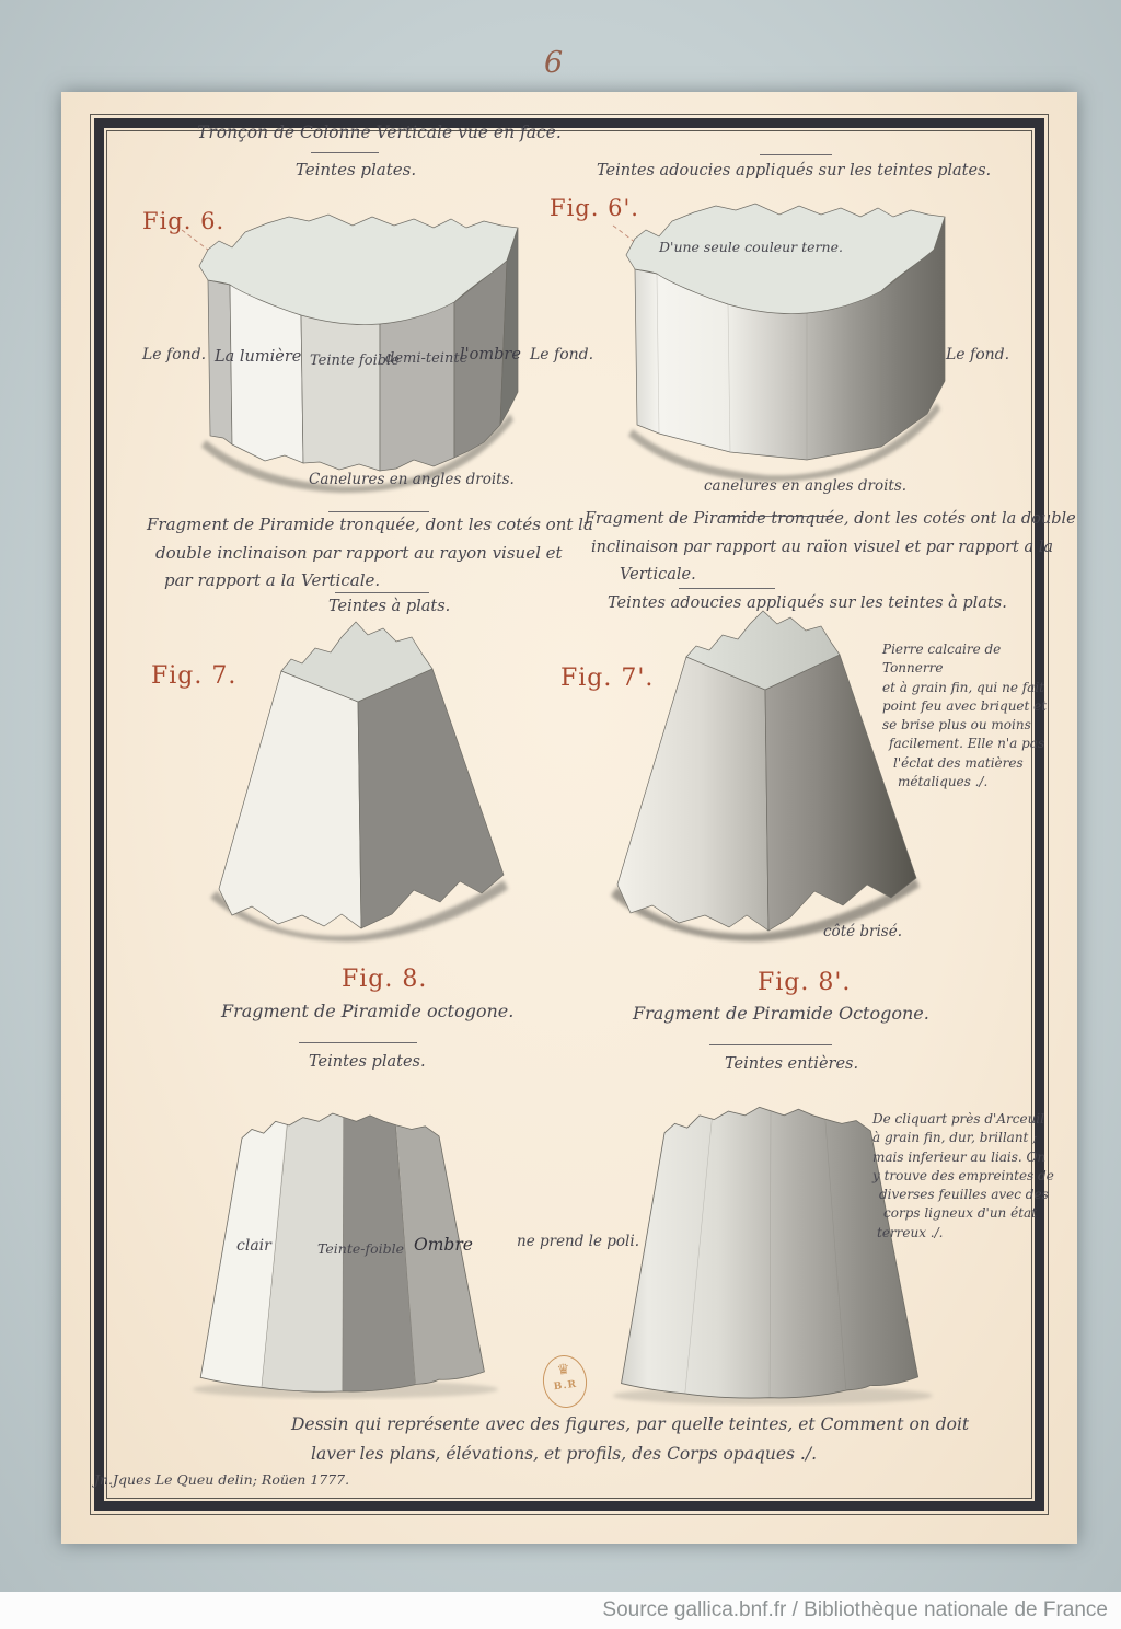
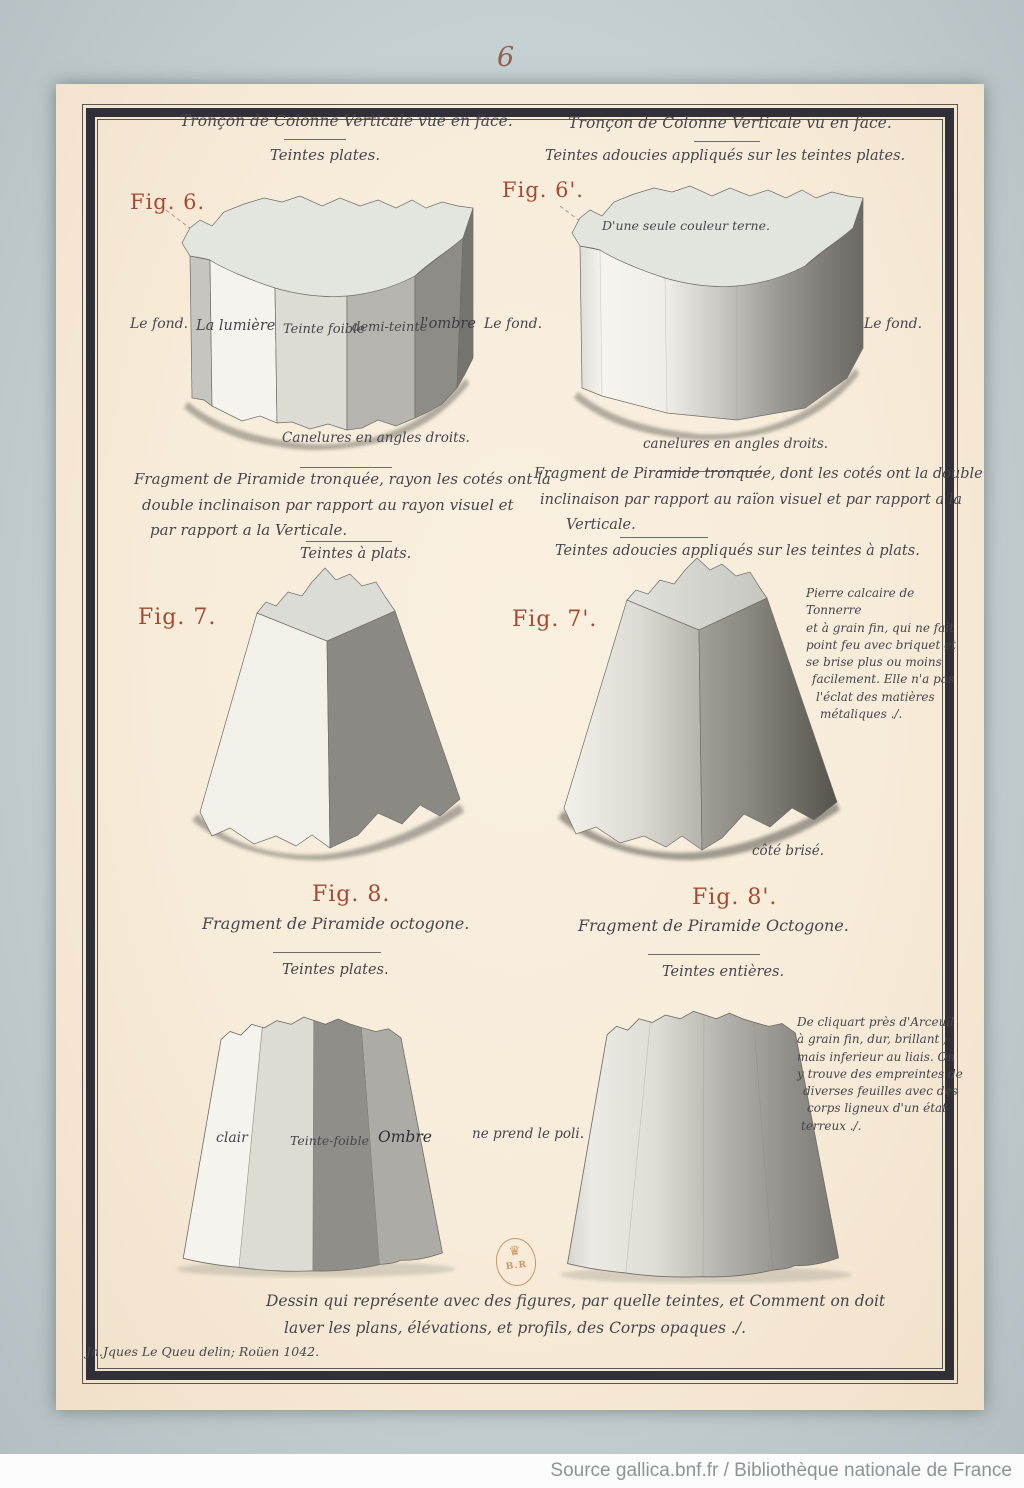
  6
  Tronçon de Colonne Verticale vue en face.
  Teintes plates.
+ Tronçon de Colonne Verticale vu en face.
  Teintes adoucies appliqués sur les teintes plates.
  Fig. 6.
  Fig. 6'.
  D'une seule couleur terne.
  Le fond.
  La lumière
  Teinte foible
  demi-teinte
  l'ombre
  Le fond.
  Le fond.
  Canelures en angles droits.
  canelures en angles droits.
- Fragment de Piramide tronquée, dont les cotés ont la
+ Fragment de Piramide tronquée, rayon les cotés ont la
  double inclinaison par rapport au rayon visuel et
  par rapport a la Verticale.
  Teintes à plats.
  Fragment de Piramide tronquée, dont les cotés ont la double
  inclinaison par rapport au raïon visuel et par rapport a la
  Verticale.
  Teintes adoucies appliqués sur les teintes à plats.
  Fig. 7.
  Fig. 7'.
  Pierre calcaire de Tonnerre
  et à grain fin, qui ne fait
  point feu avec briquet et
  se brise plus ou moins
  facilement. Elle n'a pas
  l'éclat des matières
  métaliques ./.
  côté brisé.
  Fig. 8.
  Fragment de Piramide octogone.
  Teintes plates.
  Fig. 8'.
  Fragment de Piramide Octogone.
  Teintes entières.
  clair
  Teinte-foible
  Ombre
  ne prend le poli.
  De cliquart près d'Arceuil
  à grain fin, dur, brillant ;
  mais inferieur au liais. On
  y trouve des empreintes de
  diverses feuilles avec des
  corps ligneux d'un état
  terreux ./.
  Dessin qui représente avec des figures, par quelle teintes, et Comment on doit
  laver les plans, élévations, et profils, des Corps opaques ./.
- Jn.Jques Le Queu delin; Roüen 1777.
+ Jn.Jques Le Queu delin; Roüen 1042.
  Source gallica.bnf.fr / Bibliothèque nationale de France
